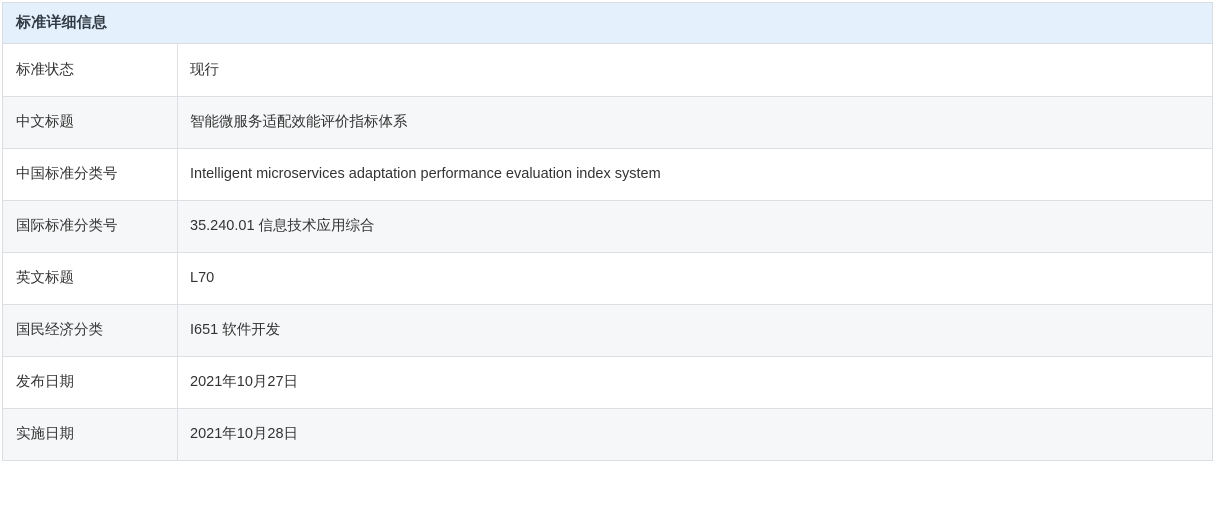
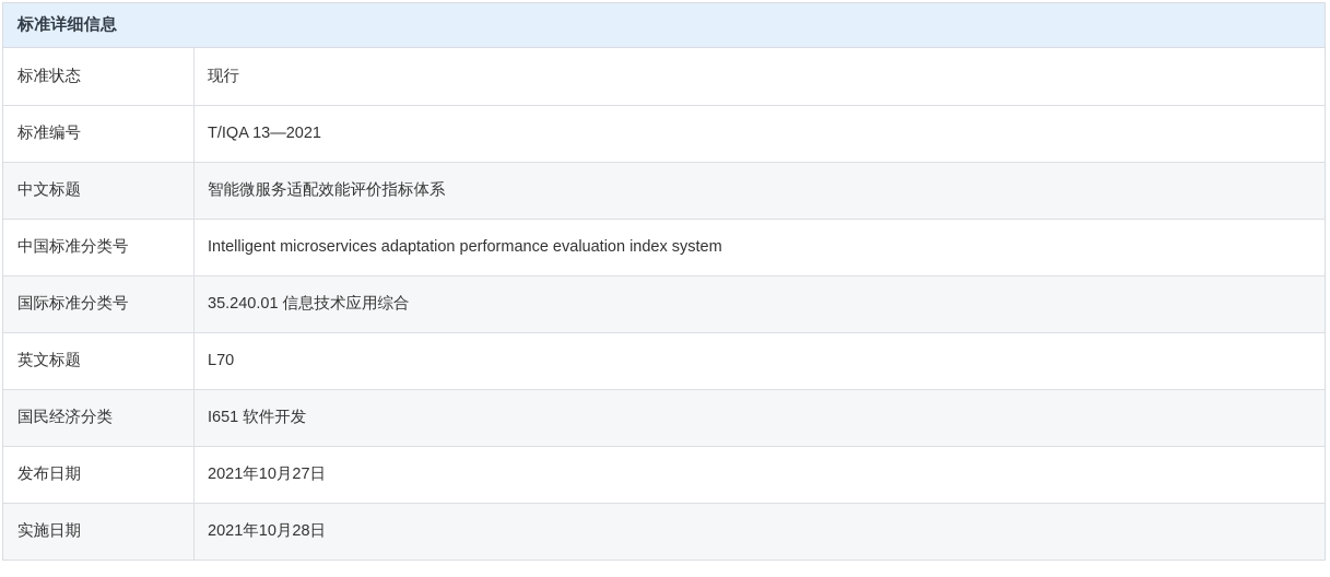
  标准详细信息
  标准状态	现行
+ 标准编号	T/IQA 13—2021
  中文标题	智能微服务适配效能评价指标体系
  中国标准分类号	Intelligent microservices adaptation performance evaluation index system
  国际标准分类号	35.240.01 信息技术应用综合
  英文标题	L70
  国民经济分类	I651 软件开发
  发布日期	2021年10月27日
  实施日期	2021年10月28日
